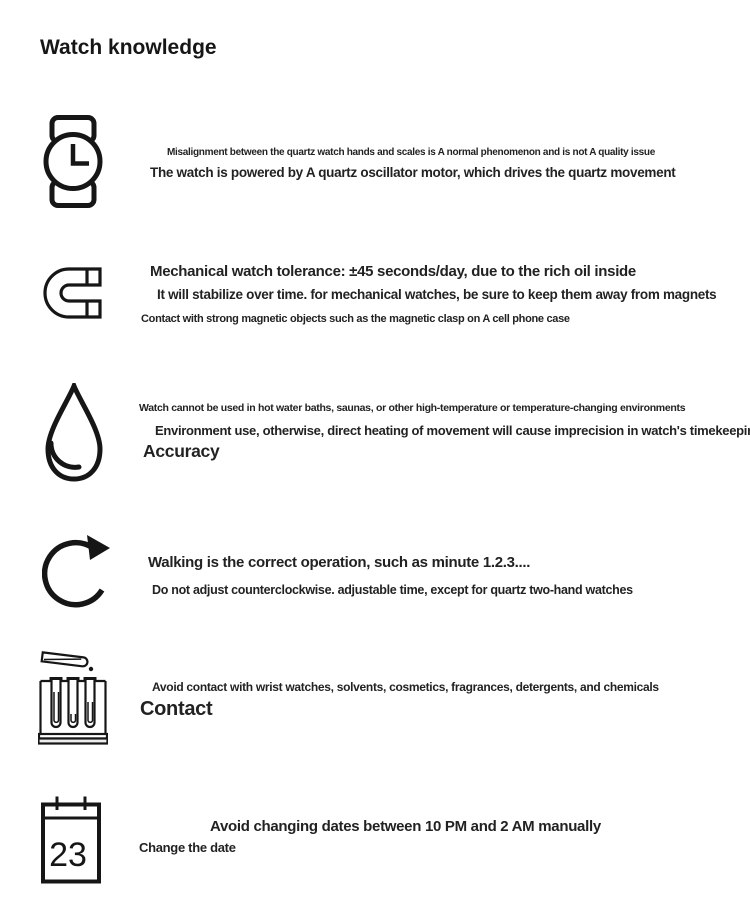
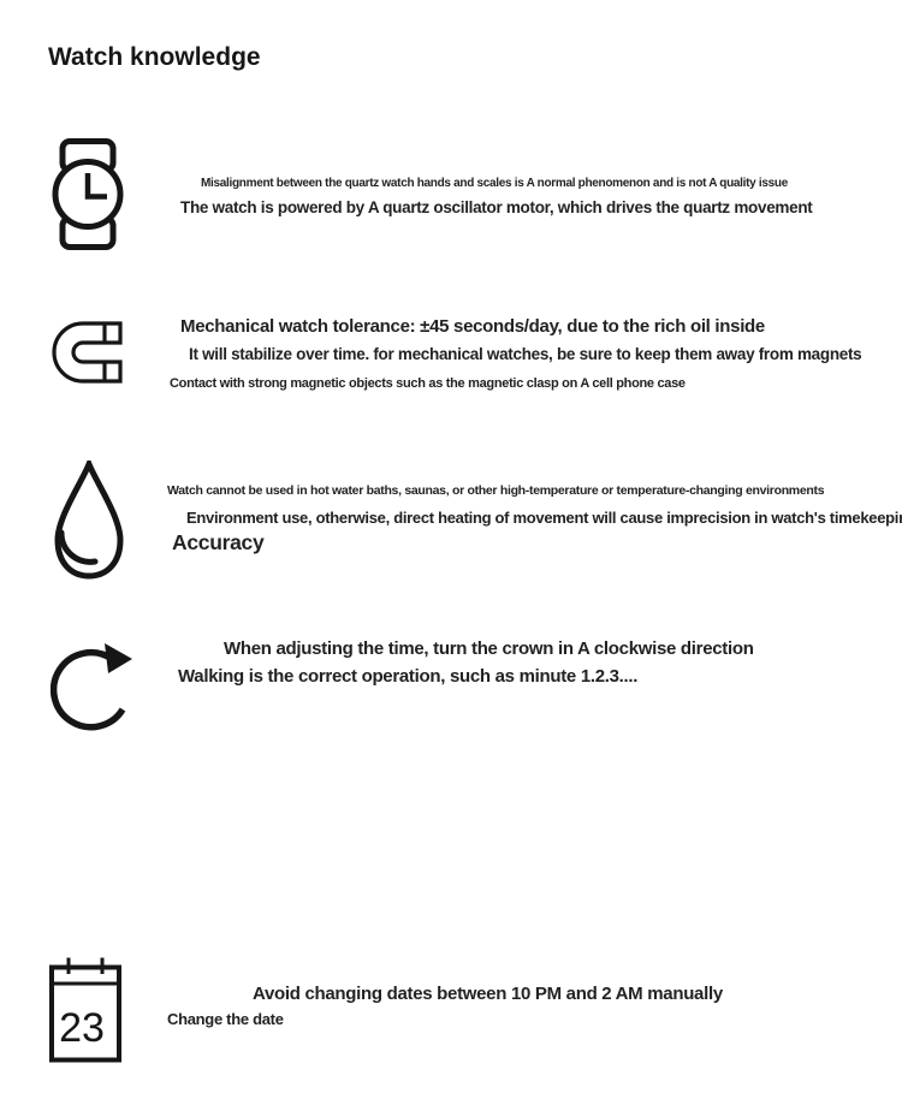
  Watch knowledge
  Misalignment between the quartz watch hands and scales is A normal phenomenon and is not A quality issue
  The watch is powered by A quartz oscillator motor, which drives the quartz movement
  Mechanical watch tolerance: ±45 seconds/day, due to the rich oil inside
  It will stabilize over time. for mechanical watches, be sure to keep them away from magnets
  Contact with strong magnetic objects such as the magnetic clasp on A cell phone case
  Watch cannot be used in hot water baths, saunas, or other high-temperature or temperature-changing environments
  Environment use, otherwise, direct heating of movement will cause imprecision in watch's timekeepi
  Accuracy
+ When adjusting the time, turn the crown in A clockwise direction
  Walking is the correct operation, such as minute 1.2.3....
- Do not adjust counterclockwise. adjustable time, except for quartz two-hand watches
- Avoid contact with wrist watches, solvents, cosmetics, fragrances, detergents, and chemicals
- Contact
  23
  Avoid changing dates between 10 PM and 2 AM manually
  Change the date
